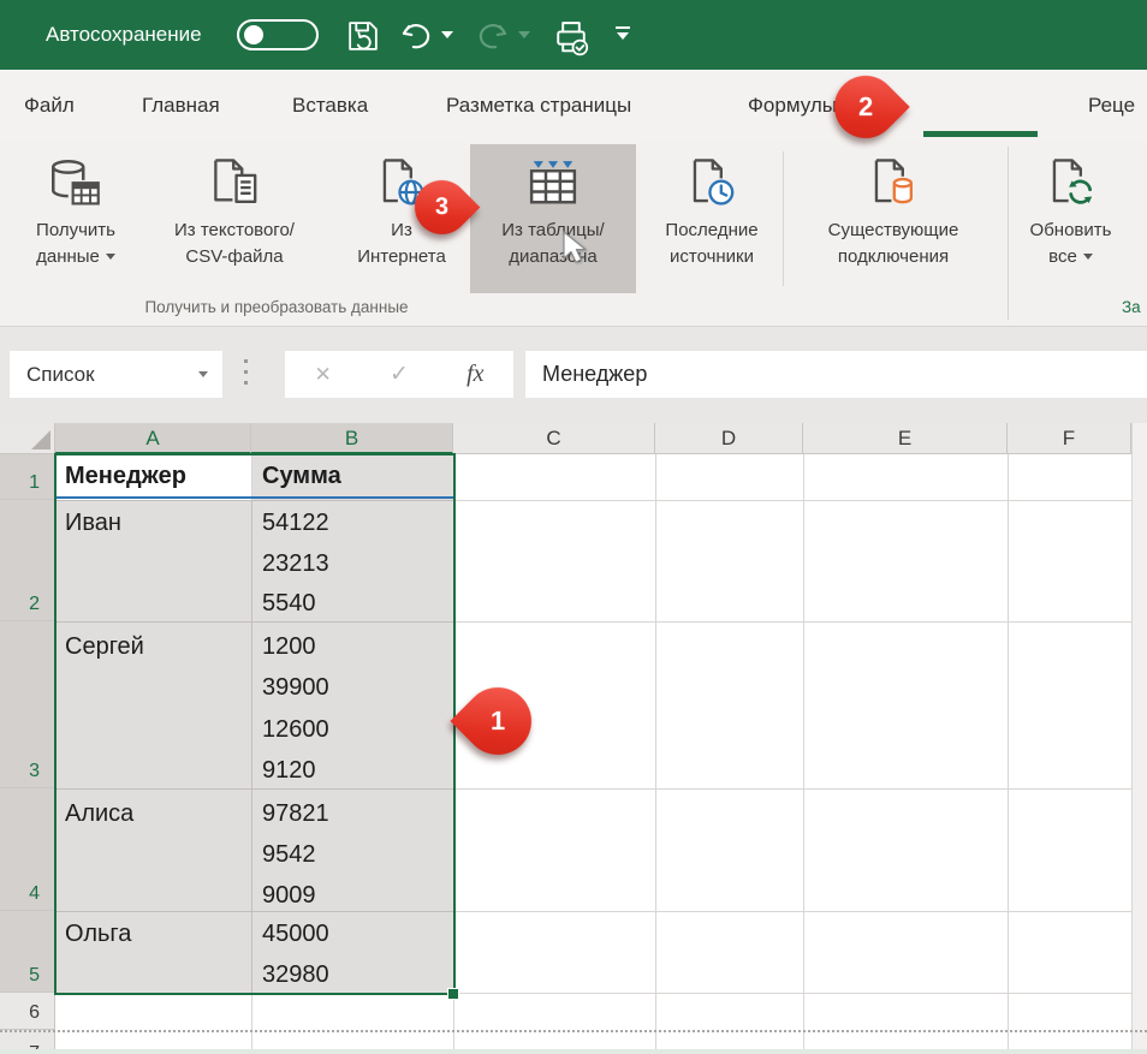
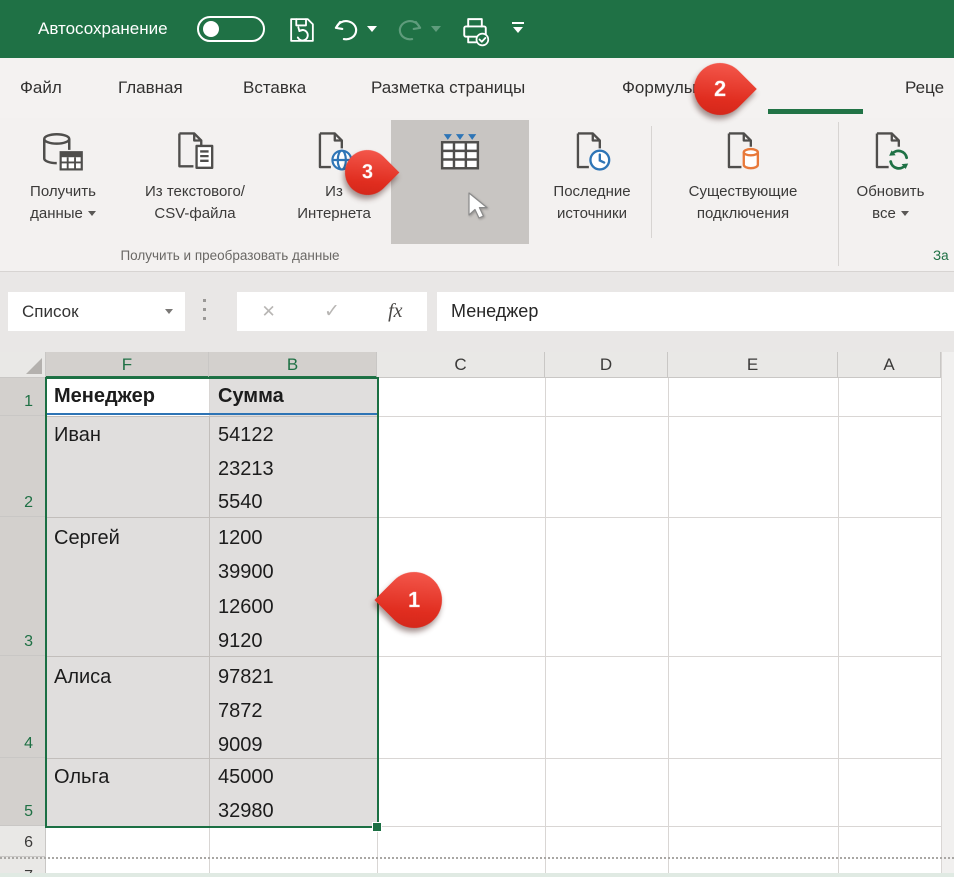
  Автосохранение
  Файл
  Главная
  Вставка
  Разметка страницы
  Формулы
  Реце
  Получить
  данные
  Из текстового/
  CSV-файла
  Из
  Интернета
- Из таблицы/
- диапазона
  Последние
  источники
  Существующие
  подключения
  Обновить
  все
  Получить и преобразовать данные
  За
  Список
  Менеджер
- A
+ F
  B
  C
  D
  E
- F
+ A
  1
  2
  3
  4
  5
  6
  Менеджер
  Сумма
  Иван
  54122
  23213
  5540
  Сергей
  1200
  39900
  12600
  9120
  Алиса
  97821
- 9542
+ 7872
  9009
  Ольга
  45000
  32980
